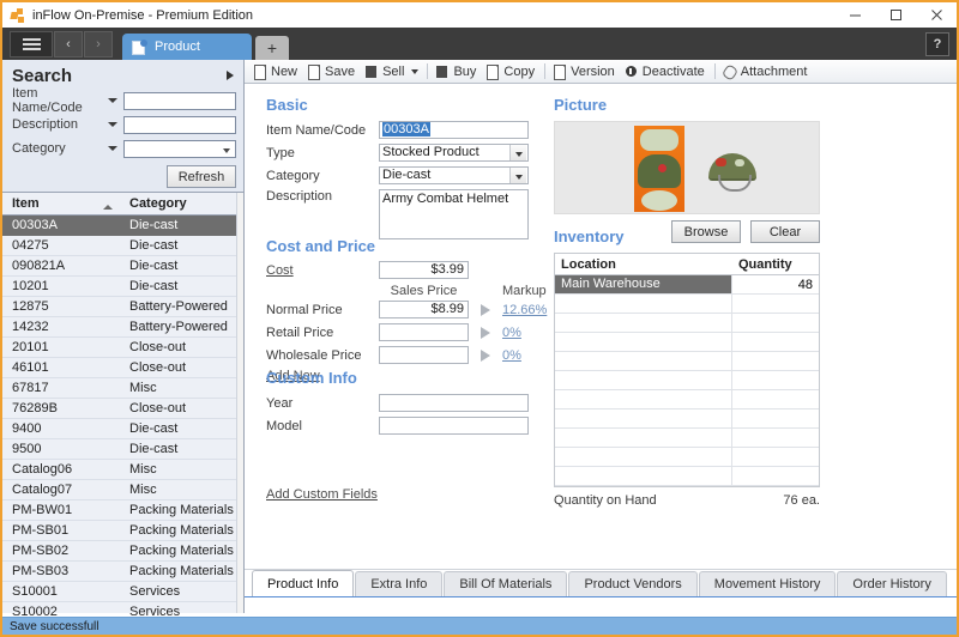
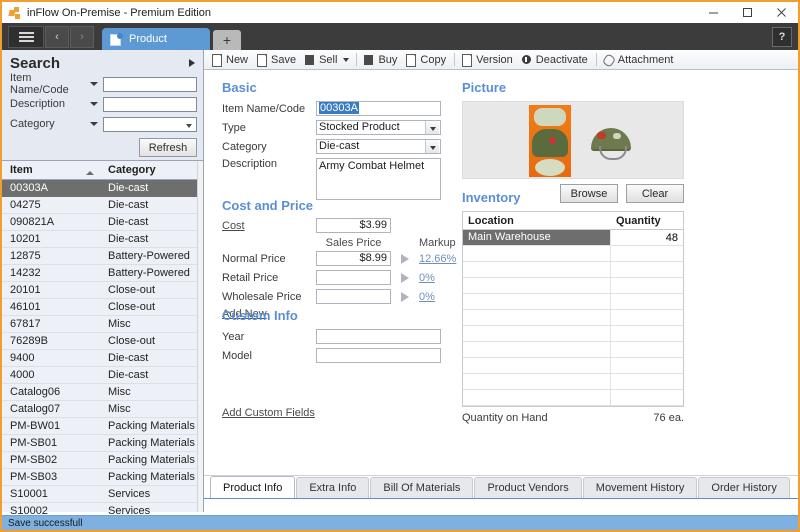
  inFlow On-Premise - Premium Edition
  ‹
  ›
  Product
  +
  ?
  Search
  Item Name/Code
  Description
  Category
  Refresh
  Item
  Category
  00303A
  Die-cast
  04275
  Die-cast
  090821A
  Die-cast
  10201
  Die-cast
  12875
  Battery-Powered
  14232
  Battery-Powered
  20101
  Close-out
  46101
  Close-out
  67817
  Misc
  76289B
  Close-out
  9400
  Die-cast
- 9500
+ 4000
  Die-cast
  Catalog06
  Misc
  Catalog07
  Misc
  PM-BW01
  Packing Materials
  PM-SB01
  Packing Materials
  PM-SB02
  Packing Materials
  PM-SB03
  Packing Materials
  S10001
  Services
  S10002
  Services
  New
  Save
  Sell
  Buy
  Copy
  Version
  Deactivate
  Attachment
  Basic
  Item Name/Code
  00303A
  Type
  Stocked Product
  Category
  Die-cast
  Description
  Army Combat Helmet
  Cost and Price
  Cost
  $3.99
  Sales Price
  Markup
  Normal Price
  $8.99
  12.66%
  Retail Price
  0%
  Wholesale Price
  0%
  Add New
  Custom Info
  Year
  Model
  Add Custom Fields
  Picture
  Browse
  Clear
  Inventory
  Location
  Quantity
  Main Warehouse
  48
  Quantity on Hand
  76 ea.
  Product Info
  Extra Info
  Bill Of Materials
  Product Vendors
  Movement History
  Order History
  Save successfull
